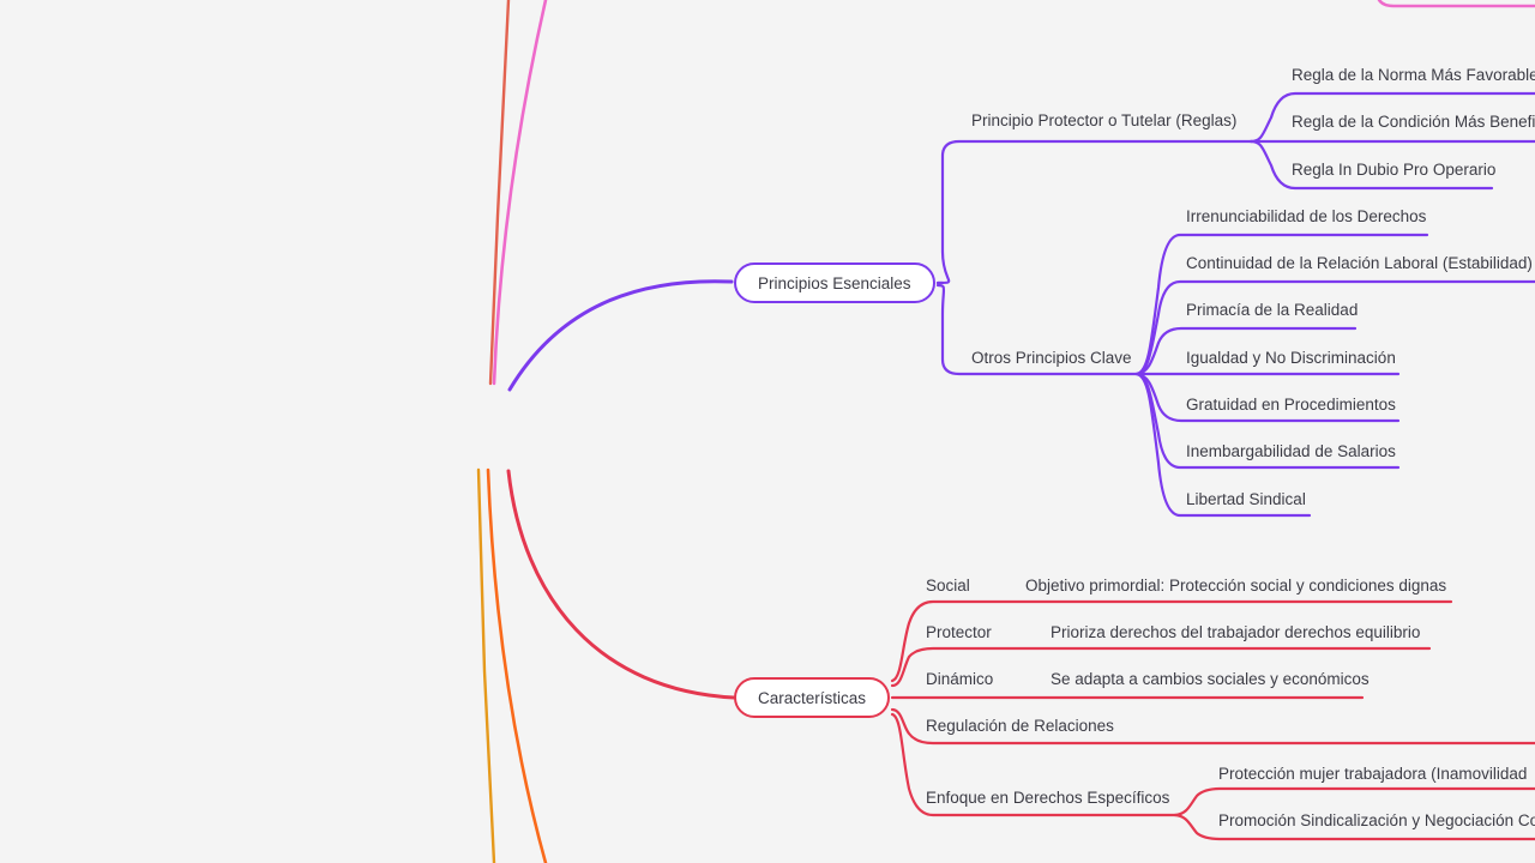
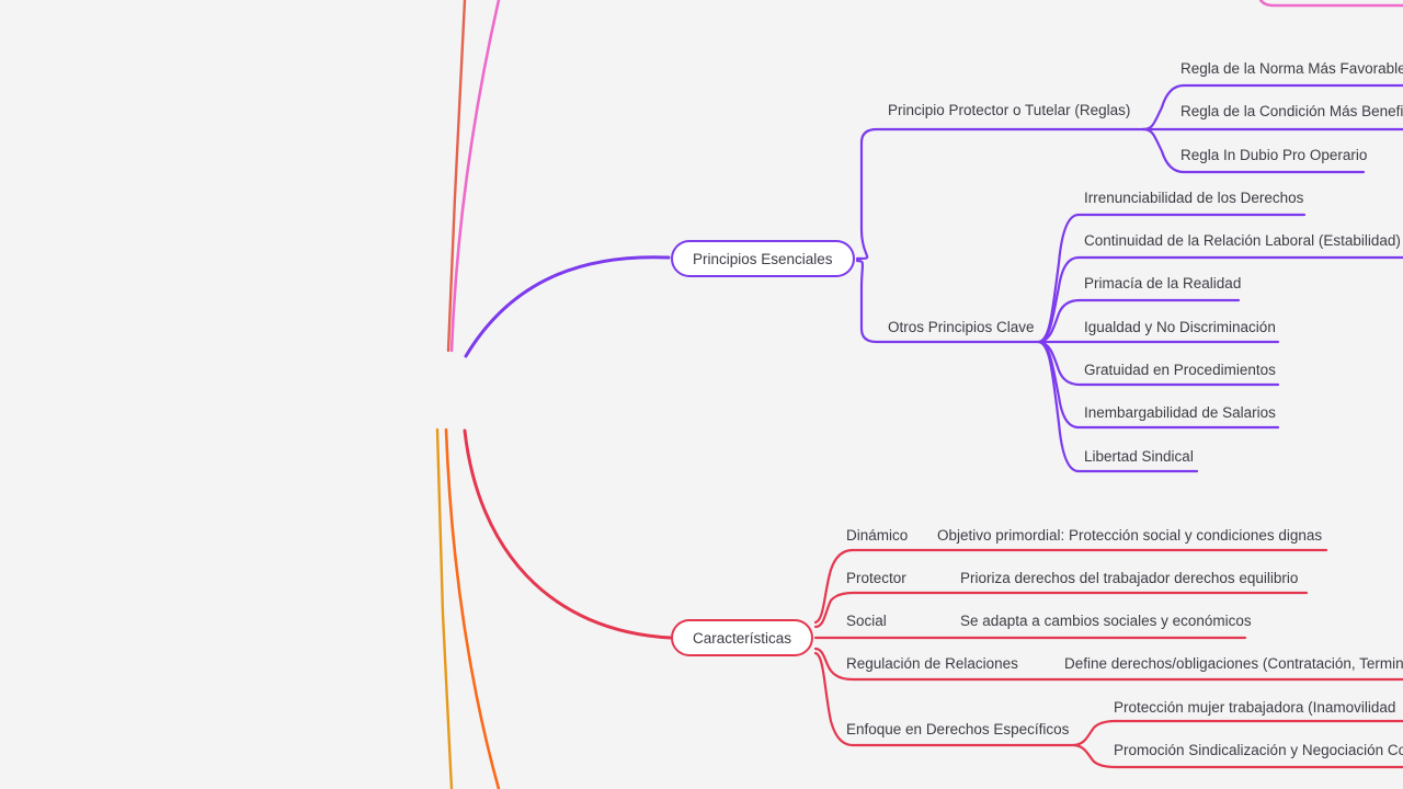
  Principios Esenciales
  Características
  Principio Protector o Tutelar (Reglas)
  Otros Principios Clave
  Regla de la Norma Más Favorable
  Regla de la Condición Más Benefi
  Regla In Dubio Pro Operario
  Irrenunciabilidad de los Derechos
  Continuidad de la Relación Laboral (Estabilidad)
  Primacía de la Realidad
  Igualdad y No Discriminación
  Gratuidad en Procedimientos
  Inembargabilidad de Salarios
  Libertad Sindical
- Social
+ Dinámico
  Objetivo primordial: Protección social y condiciones dignas
  Protector
  Prioriza derechos del trabajador derechos equilibrio
- Dinámico
+ Social
  Se adapta a cambios sociales y económicos
  Regulación de Relaciones
+ Define derechos/obligaciones (Contratación, Termin
  Enfoque en Derechos Específicos
  Protección mujer trabajadora (Inamovilidad
  Promoción Sindicalización y Negociación Co
